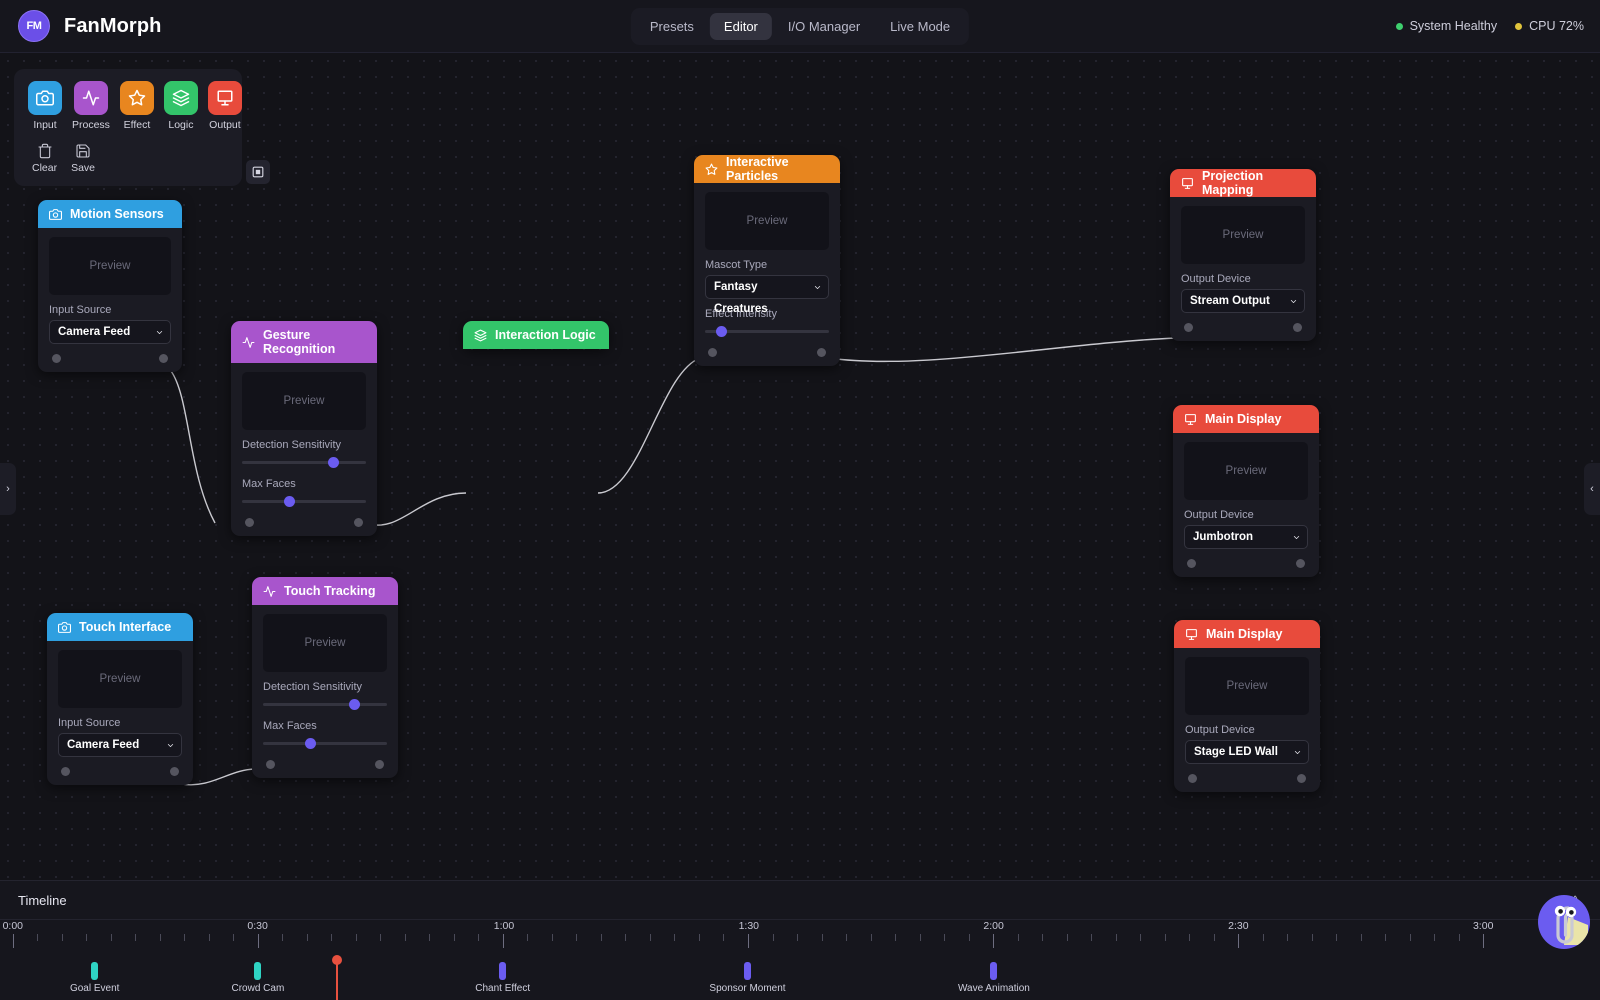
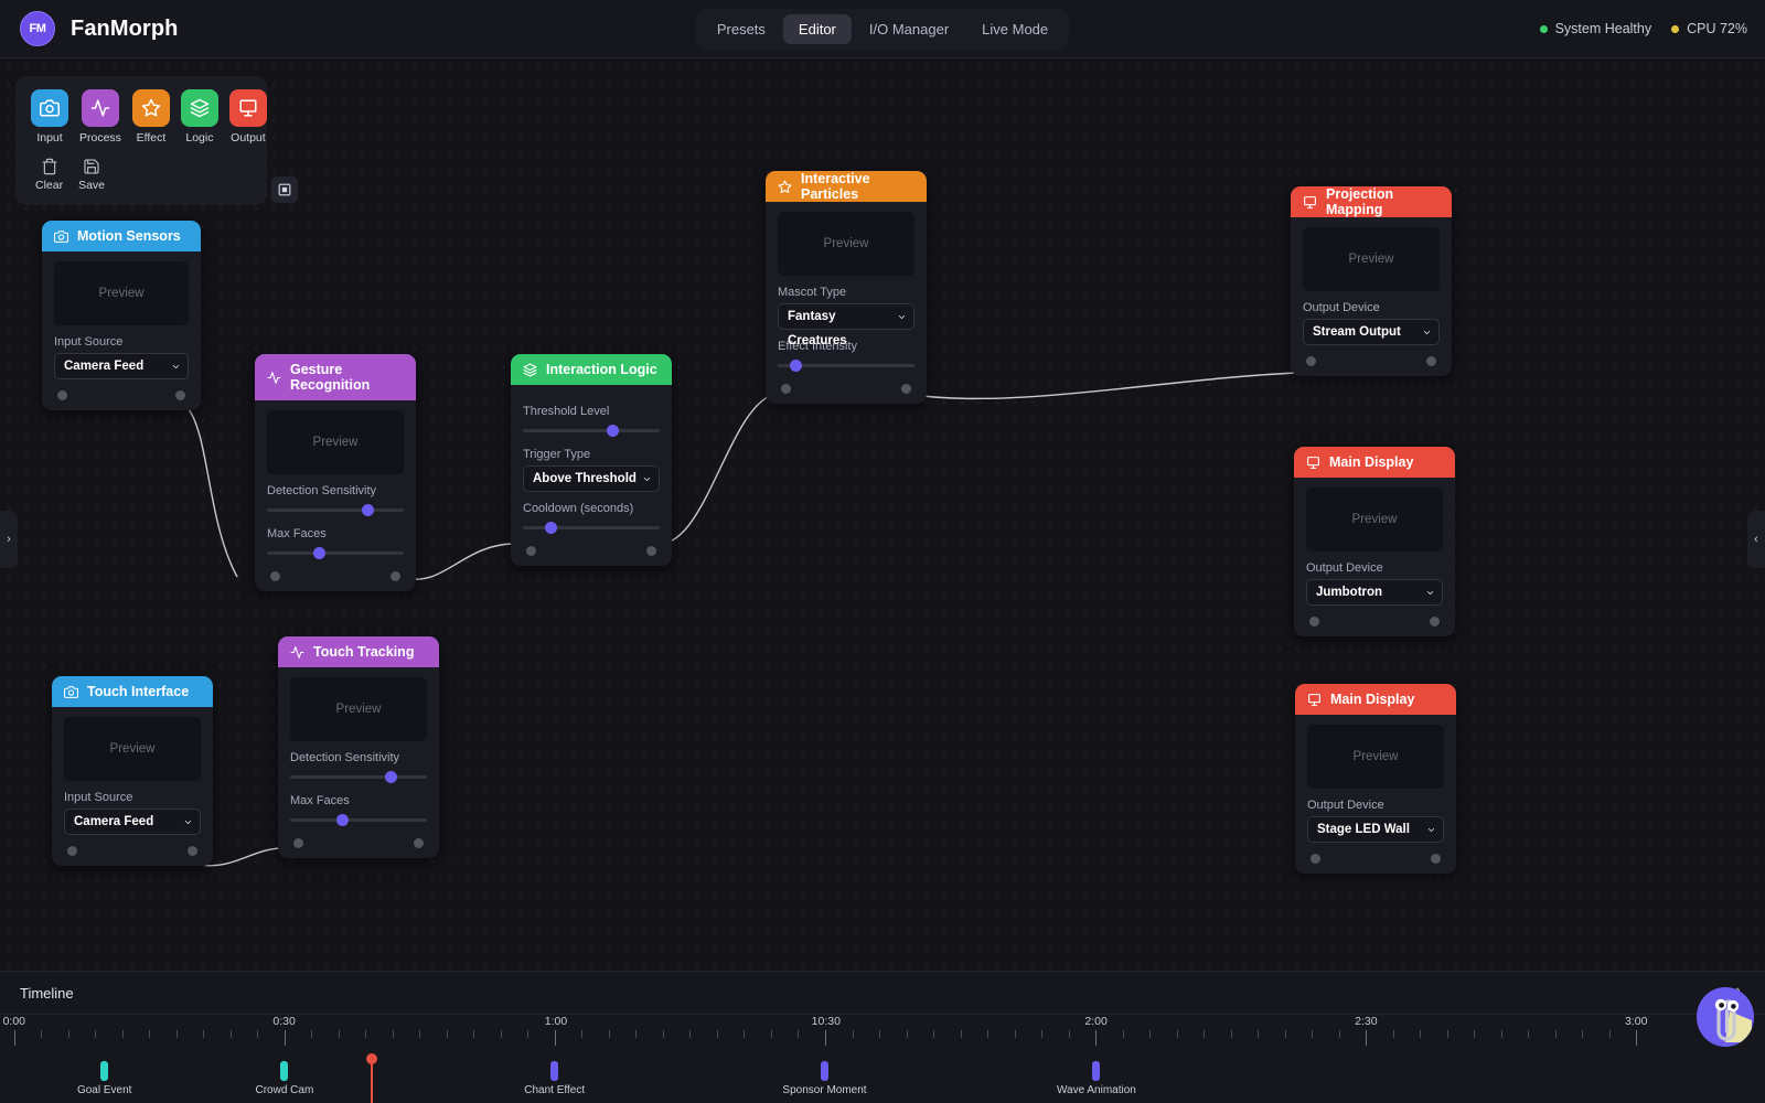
  FM
  FanMorph
  Presets
  Editor
  I/O Manager
  Live Mode
  System Healthy
  CPU 72%
  Input
  Process
  Effect
  Logic
  Output
  Clear
  Save
  Motion Sensors
  Preview
  Input Source
  Camera Feed
  Gesture Recognition
  Preview
  Detection Sensitivity
  Max Faces
  Interaction Logic
+ Threshold Level
+ Trigger Type
+ Above Threshold
+ Cooldown (seconds)
  Interactive Particles
  Preview
  Mascot Type
  Fantasy Creatures
  Touch Interface
  Preview
  Input Source
  Camera Feed
  Touch Tracking
  Preview
  Detection Sensitivity
  Max Faces
  Projection Mapping
  Preview
  Output Device
  Stream Output
  Main Display
  Preview
  Output Device
  Jumbotron
  Main Display
  Preview
  Output Device
  Stage LED Wall
  ›
  ‹
  Timeline
  0:00
  0:30
  1:00
- 1:30
+ 10:30
  2:00
  2:30
  3:00
  Goal Event
  Crowd Cam
  Chant Effect
  Sponsor Moment
  Wave Animation
